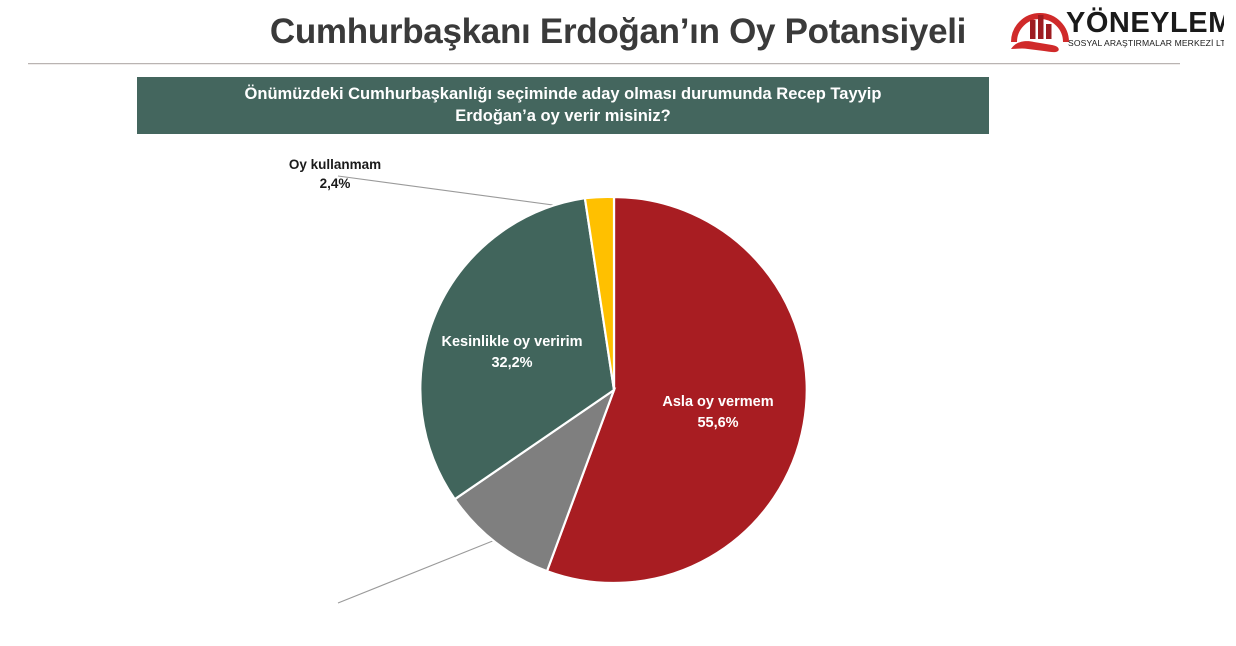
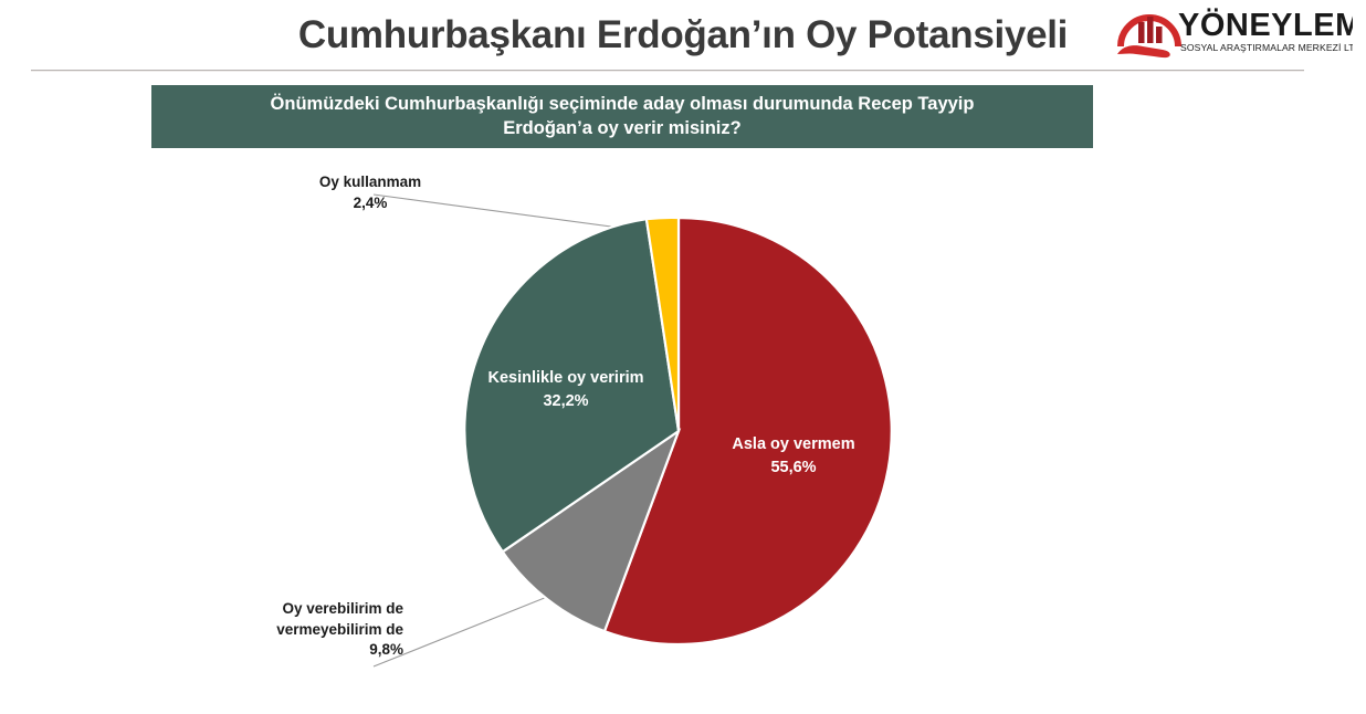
  Cumhurbaşkanı Erdoğan’ın Oy Potansiyeli
  YÖNEYLEM
  SOSYAL ARAŞTIRMALAR MERKEZİ LT
  Önümüzdeki Cumhurbaşkanlığı seçiminde aday olması durumunda Recep Tayyip
  Erdoğan’a oy verir misiniz?
  Oy kullanmam
  2,4%
+ Oy verebilirim de
+ vermeyebilirim de
+ 9,8%
  Kesinlikle oy veririm
  32,2%
  Asla oy vermem
  55,6%
